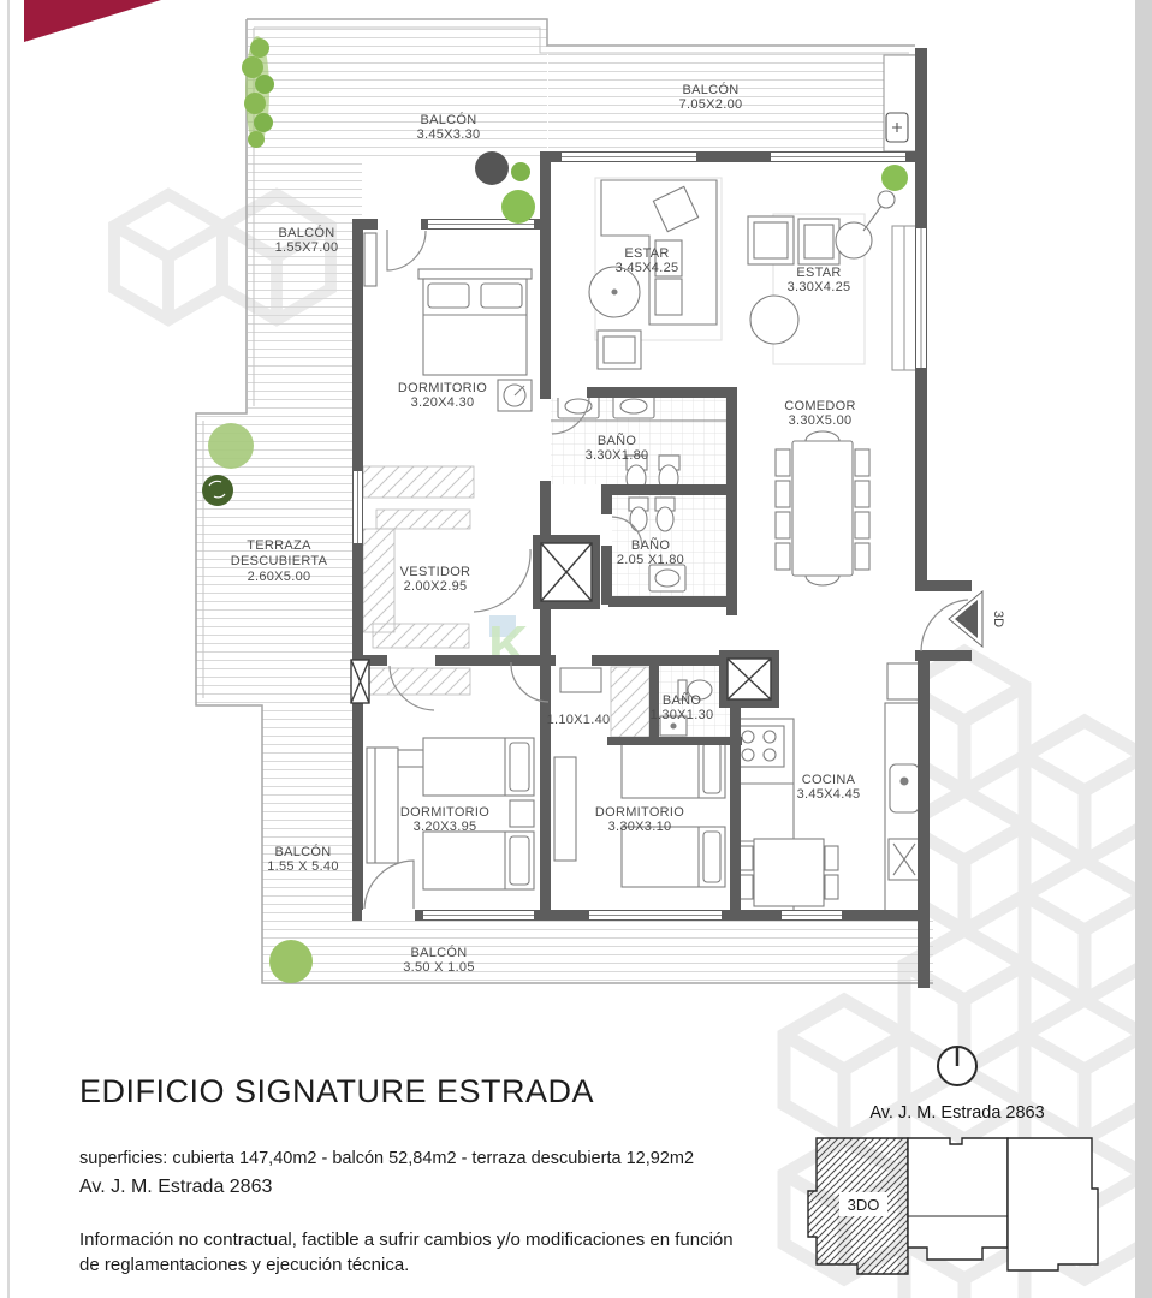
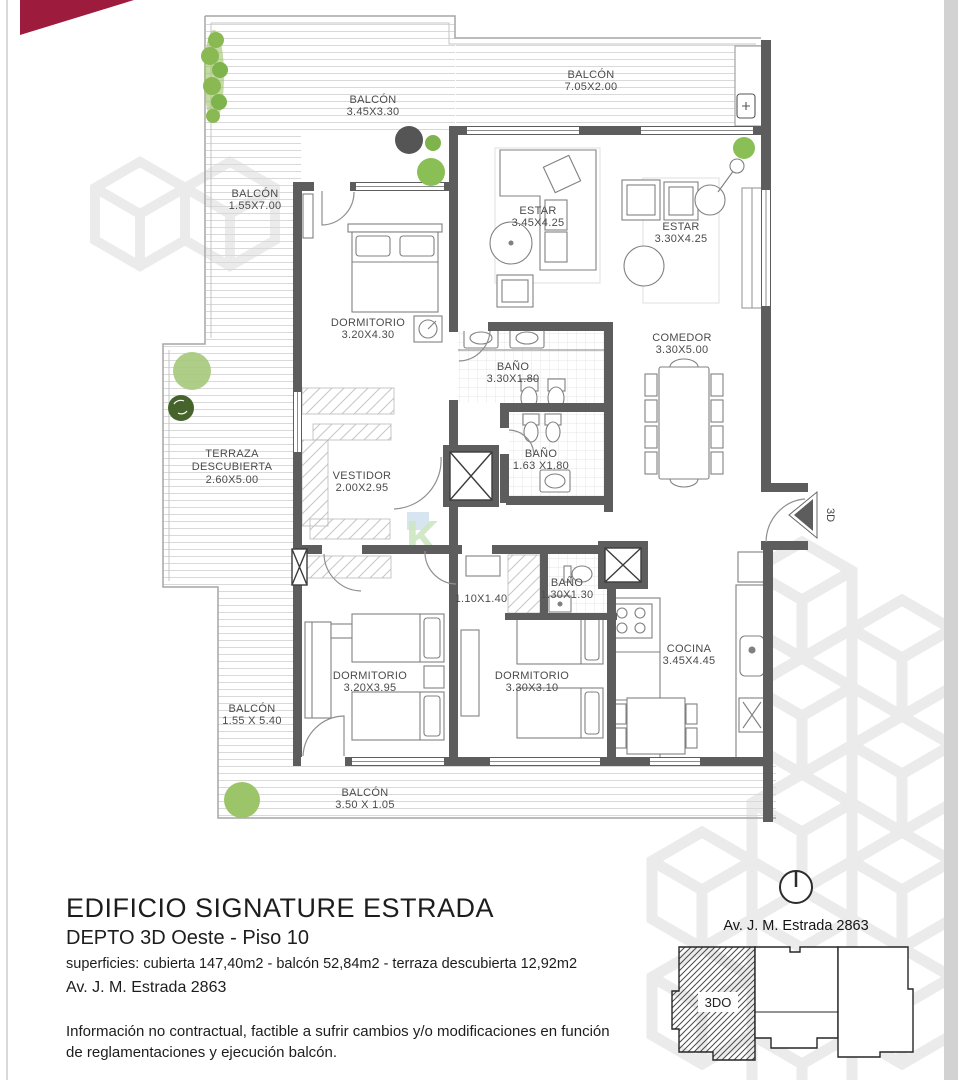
  K
  BALCÓN
  3.45X3.30
  BALCÓN
  7.05X2.00
  BALCÓN
  1.55X7.00
  ESTAR
  3.45X4.25
  ESTAR
  3.30X4.25
  DORMITORIO
  3.20X4.30
  BAÑO
  3.30X1.80
  COMEDOR
  3.30X5.00
  BAÑO
- 2.05 X1.80
+ 1.63 X1.80
  TERRAZA
  DESCUBIERTA
  2.60X5.00
  VESTIDOR
  2.00X2.95
  1.10X1.40
  BAÑO
  1.30X1.30
  DORMITORIO
  3.20X3.95
  DORMITORIO
  3.30X3.10
  COCINA
  3.45X4.45
  BALCÓN
  1.55 X 5.40
  BALCÓN
  3.50 X 1.05
  Av. J. M. Estrada 2863
  3DO
  EDIFICIO SIGNATURE ESTRADA
+ DEPTO 3D Oeste - Piso 10
  superficies: cubierta 147,40m2 - balcón 52,84m2 - terraza descubierta 12,92m2
  Av. J. M. Estrada 2863
  Información no contractual, factible a sufrir cambios y/o modificaciones en función
- de reglamentaciones y ejecución técnica.
+ de reglamentaciones y ejecución balcón.
